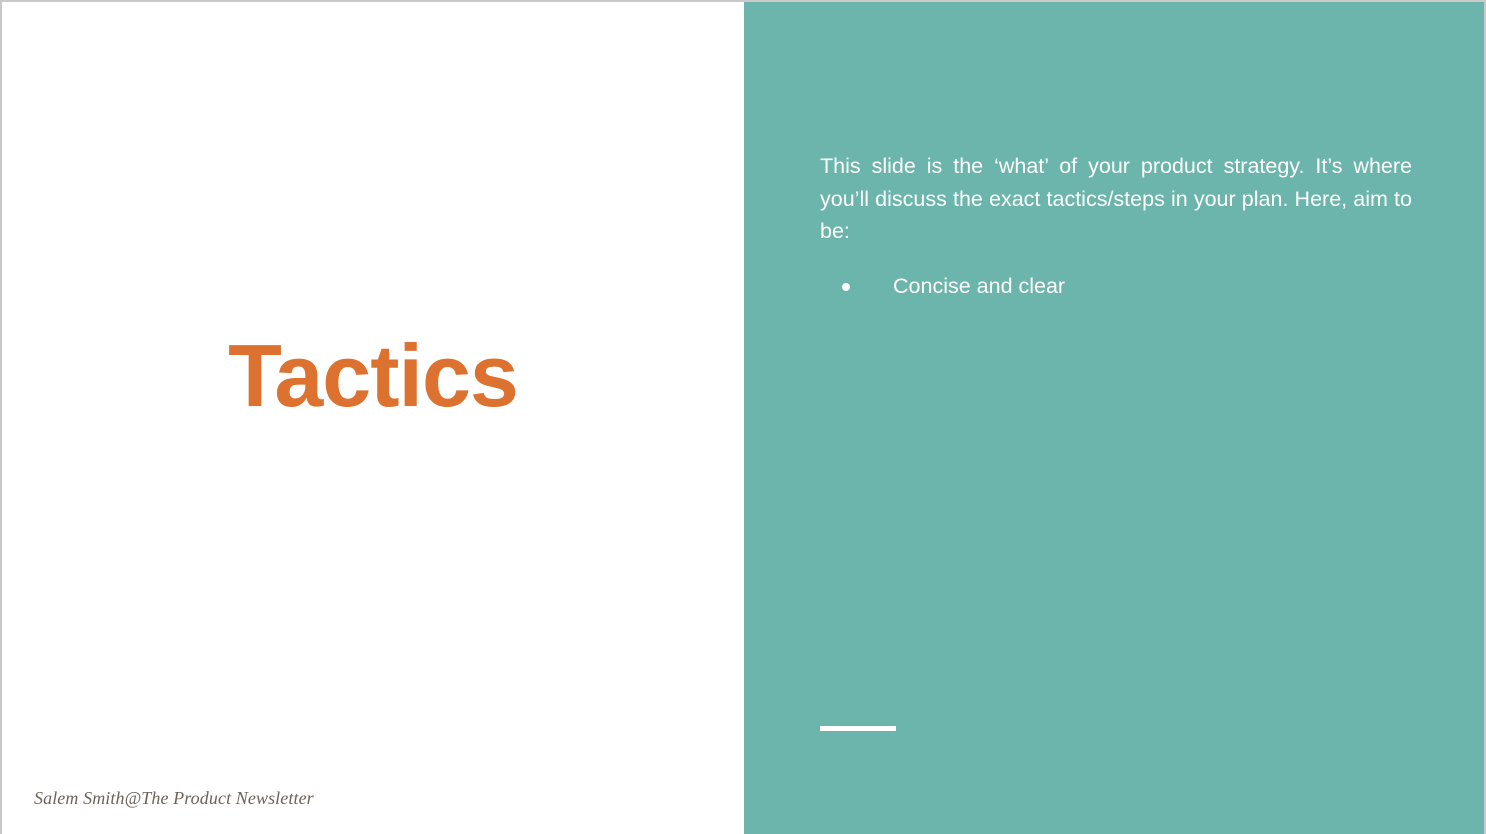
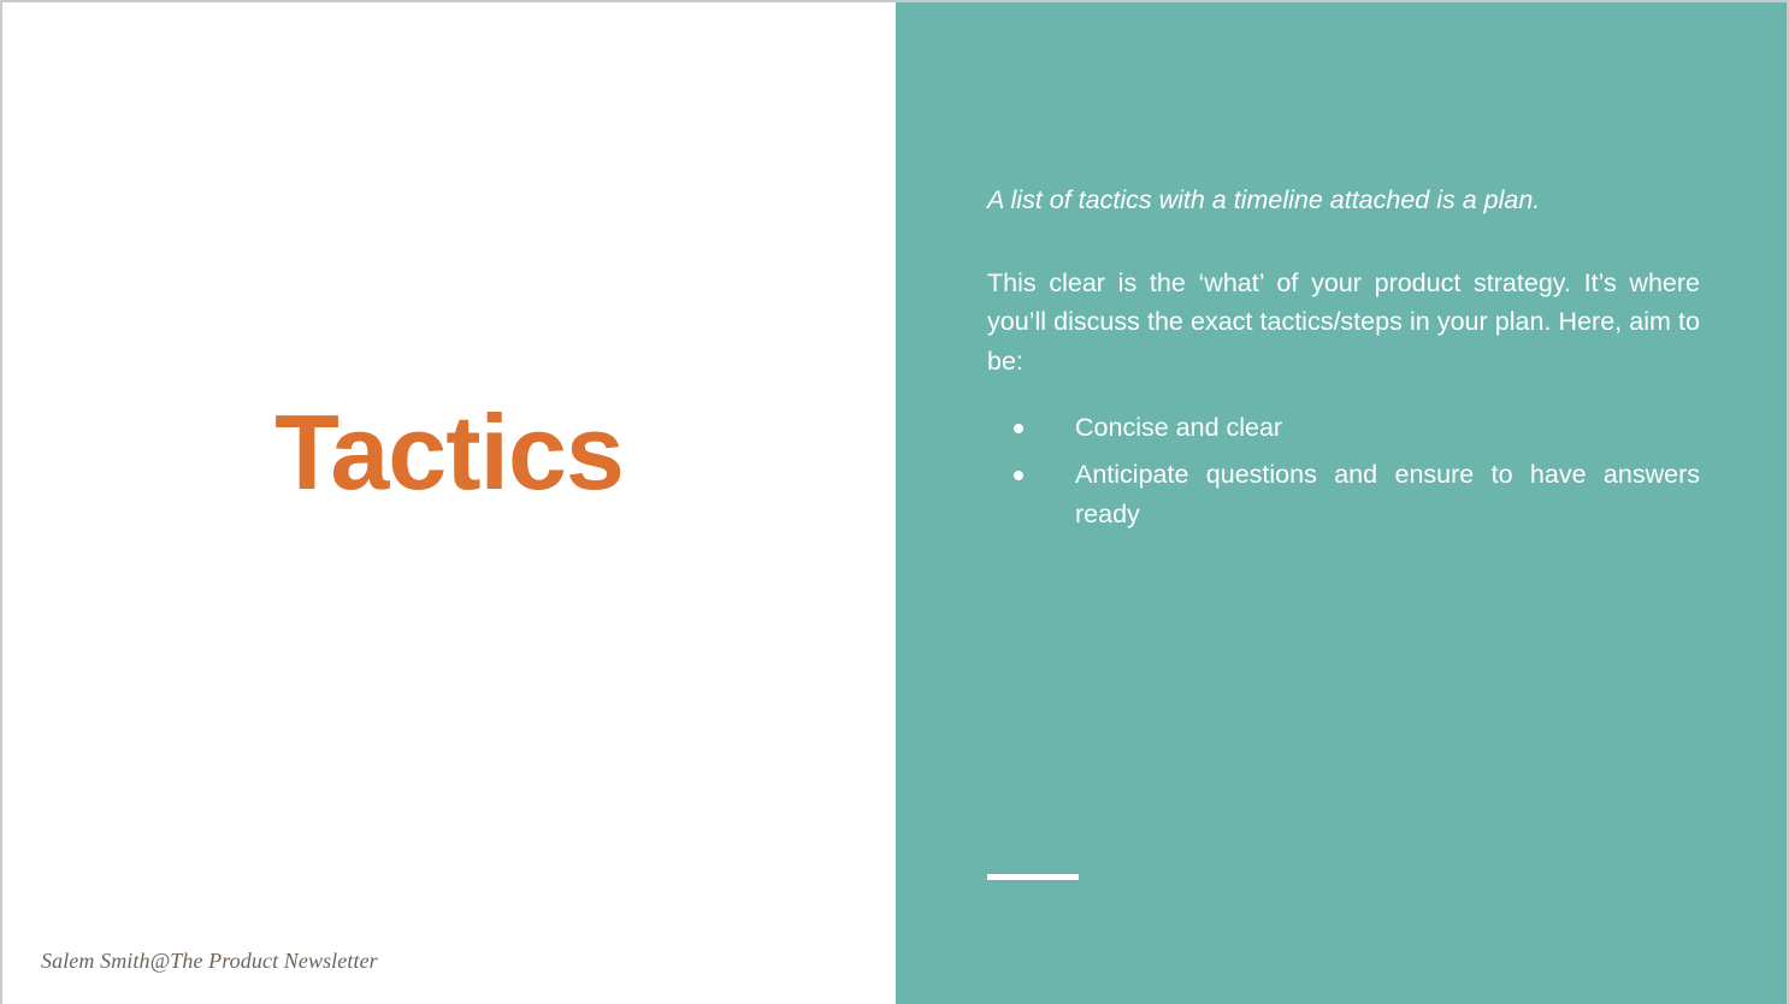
  Tactics
  Salem Smith@The Product Newsletter
+ A list of tactics with a timeline attached is a plan.
- This slide is the ‘what’ of your product strategy. It’s where you’ll discuss the exact tactics/steps in your plan. Here, aim to be:
+ This clear is the ‘what’ of your product strategy. It’s where you’ll discuss the exact tactics/steps in your plan. Here, aim to be:
  Concise and clear
+ Anticipate questions and ensure to have answers ready
